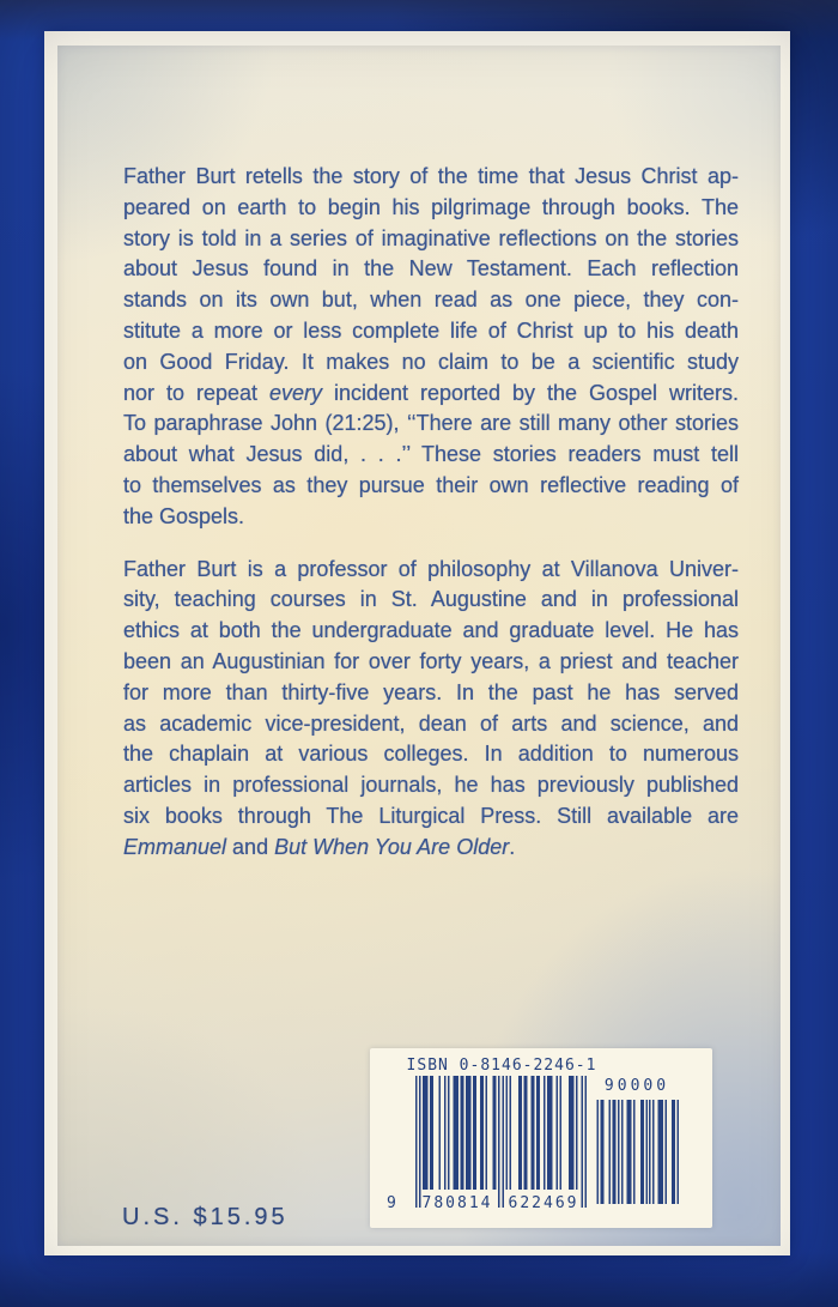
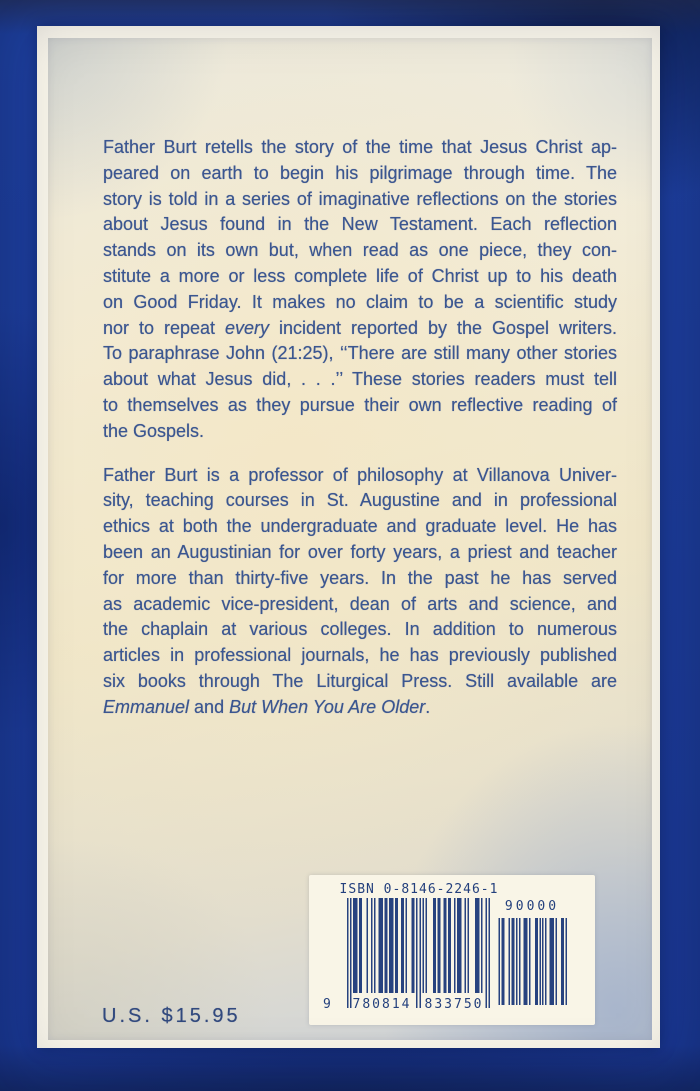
  Father Burt retells the story of the time that Jesus Christ ap-
- peared on earth to begin his pilgrimage through books. The
+ peared on earth to begin his pilgrimage through time. The
  story is told in a series of imaginative reflections on the stories
  about Jesus found in the New Testament. Each reflection
  stands on its own but, when read as one piece, they con-
  stitute a more or less complete life of Christ up to his death
  on Good Friday. It makes no claim to be a scientific study
  nor to repeat every incident reported by the Gospel writers.
  To paraphrase John (21:25), ‘‘There are still many other stories
  about what Jesus did, . . .’’ These stories readers must tell
  to themselves as they pursue their own reflective reading of
  the Gospels.
  Father Burt is a professor of philosophy at Villanova Univer-
  sity, teaching courses in St. Augustine and in professional
  ethics at both the undergraduate and graduate level. He has
  been an Augustinian for over forty years, a priest and teacher
  for more than thirty-five years. In the past he has served
  as academic vice-president, dean of arts and science, and
  the chaplain at various colleges. In addition to numerous
  articles in professional journals, he has previously published
  six books through The Liturgical Press. Still available are
  Emmanuel and But When You Are Older.
  U.S. $15.95
  ISBN 0-8146-2246-1
  9
  780814
- 622469
+ 833750
  90000
